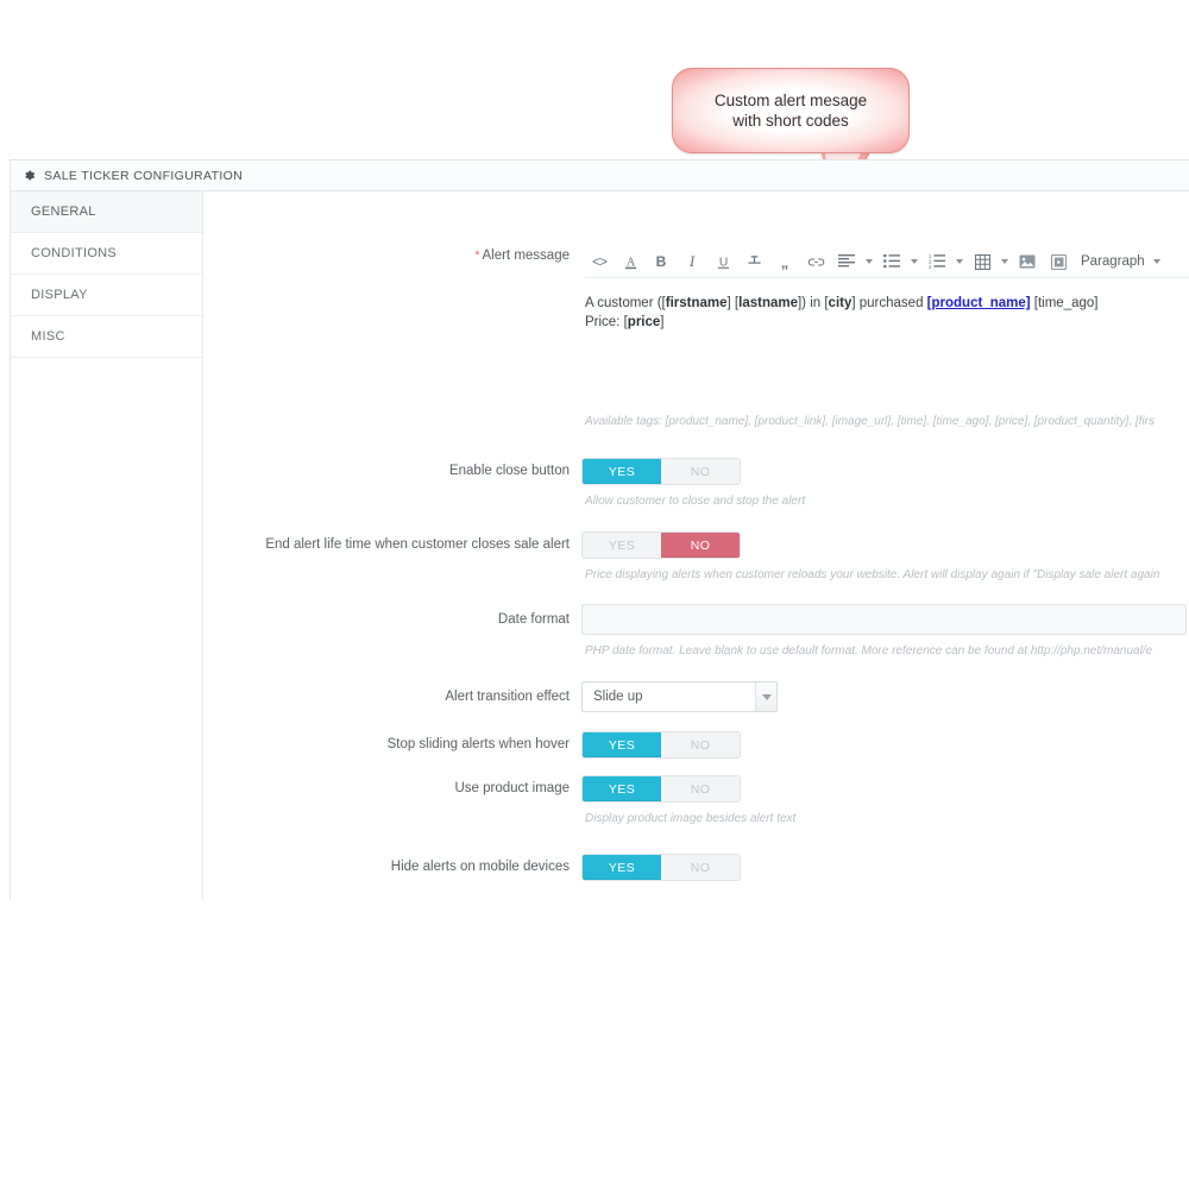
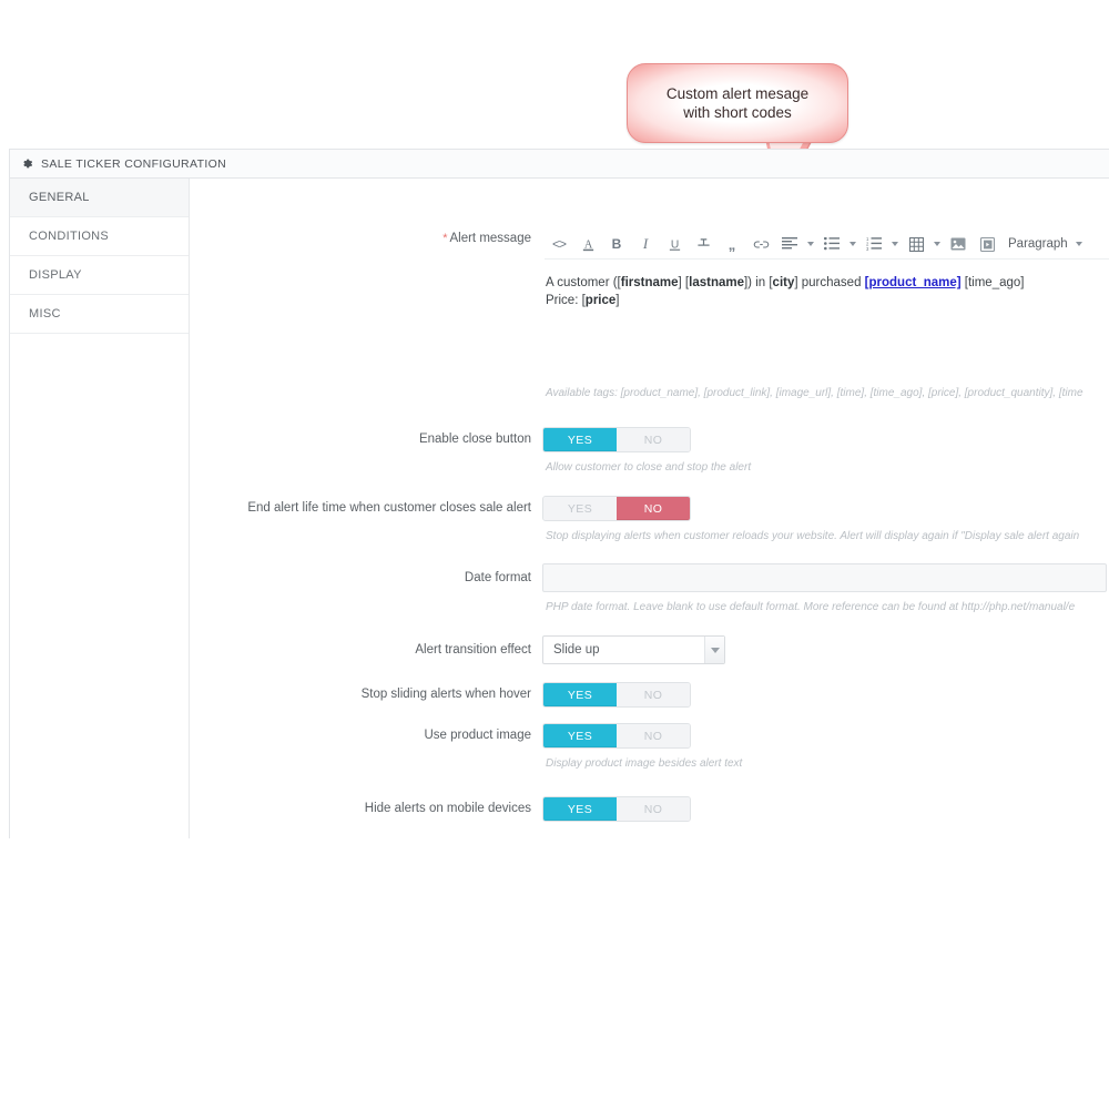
  Custom alert mesage
  with short codes
  SALE TICKER CONFIGURATION
  GENERAL
  CONDITIONS
  DISPLAY
  MISC
  * Alert message
  <>
  A
  B
  I
  U
  „
  Paragraph
  A customer ([firstname] [lastname]) in [city] purchased [product_name] [time_ago]
  Price: [price]
- Available tags: [product_name], [product_link], [image_url], [time], [time_ago], [price], [product_quantity], [firs
+ Available tags: [product_name], [product_link], [image_url], [time], [time_ago], [price], [product_quantity], [time
  Enable close button
  YES
  NO
  Allow customer to close and stop the alert
  End alert life time when customer closes sale alert
  YES
  NO
- Price displaying alerts when customer reloads your website. Alert will display again if "Display sale alert again
+ Stop displaying alerts when customer reloads your website. Alert will display again if "Display sale alert again
  Date format
  PHP date format. Leave blank to use default format. More reference can be found at http://php.net/manual/e
  Alert transition effect
  Slide up
  Stop sliding alerts when hover
  YES
  NO
  Use product image
  YES
  NO
  Display product image besides alert text
  Hide alerts on mobile devices
  YES
  NO
